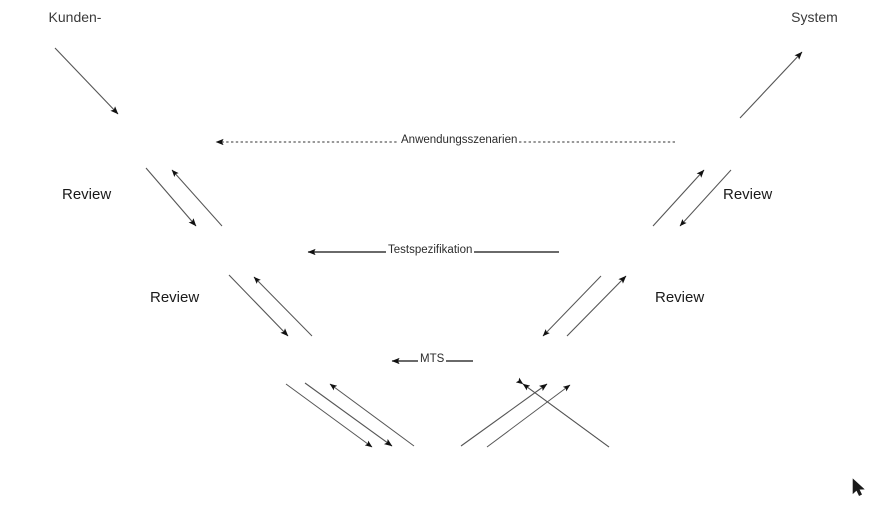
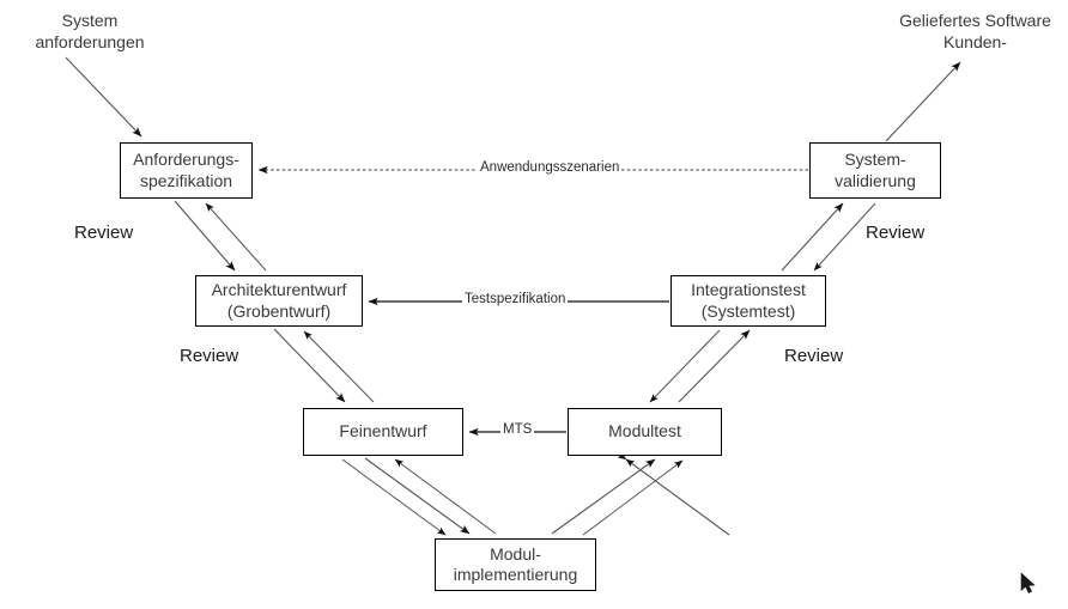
+ Anforderungs-
+ spezifikation
+ Architekturentwurf
+ (Grobentwurf)
+ Feinentwurf
+ Modul-
+ implementierung
+ Modultest
+ Integrationstest
+ (Systemtest)
+ System-
+ validierung
- Kunden-
+ System
+ anforderungen
+ Geliefertes Software
- System
+ Kunden-
  Review
  Review
  Review
  Review
  Anwendungsszenarien
  Testspezifikation
  MTS
